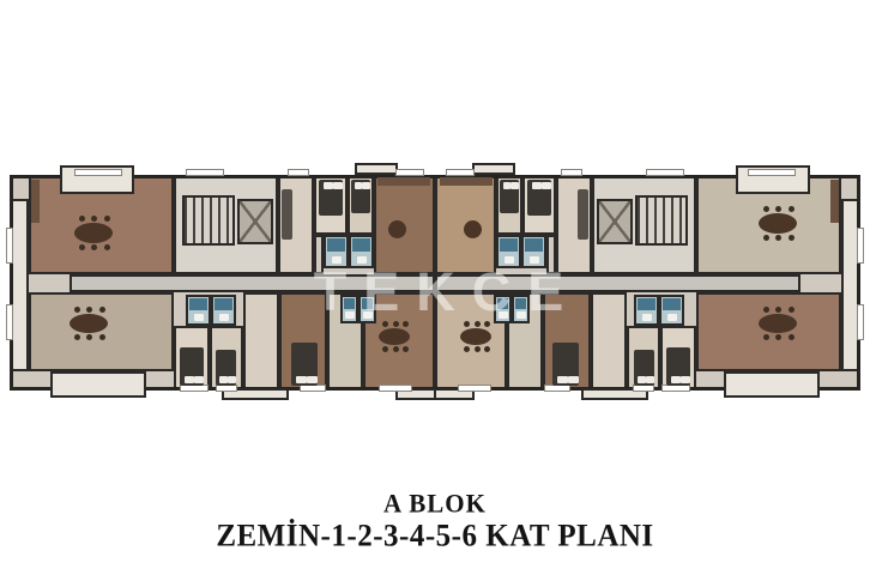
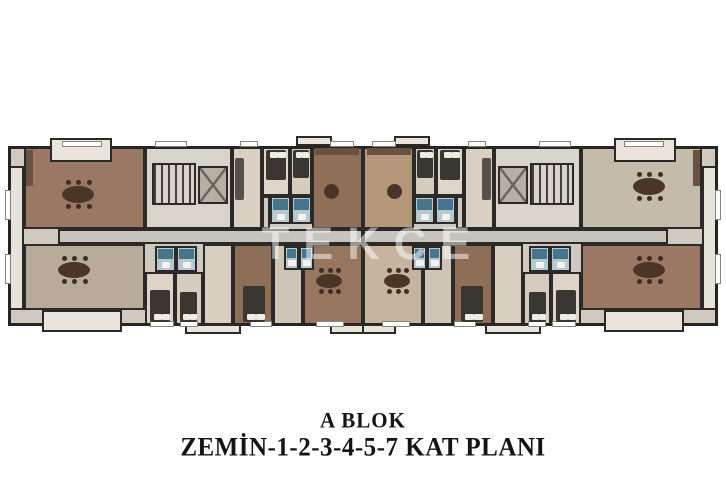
  TEKCE
  A BLOK
- ZEMİN-1-2-3-4-5-6 KAT PLANI
+ ZEMİN-1-2-3-4-5-7 KAT PLANI
